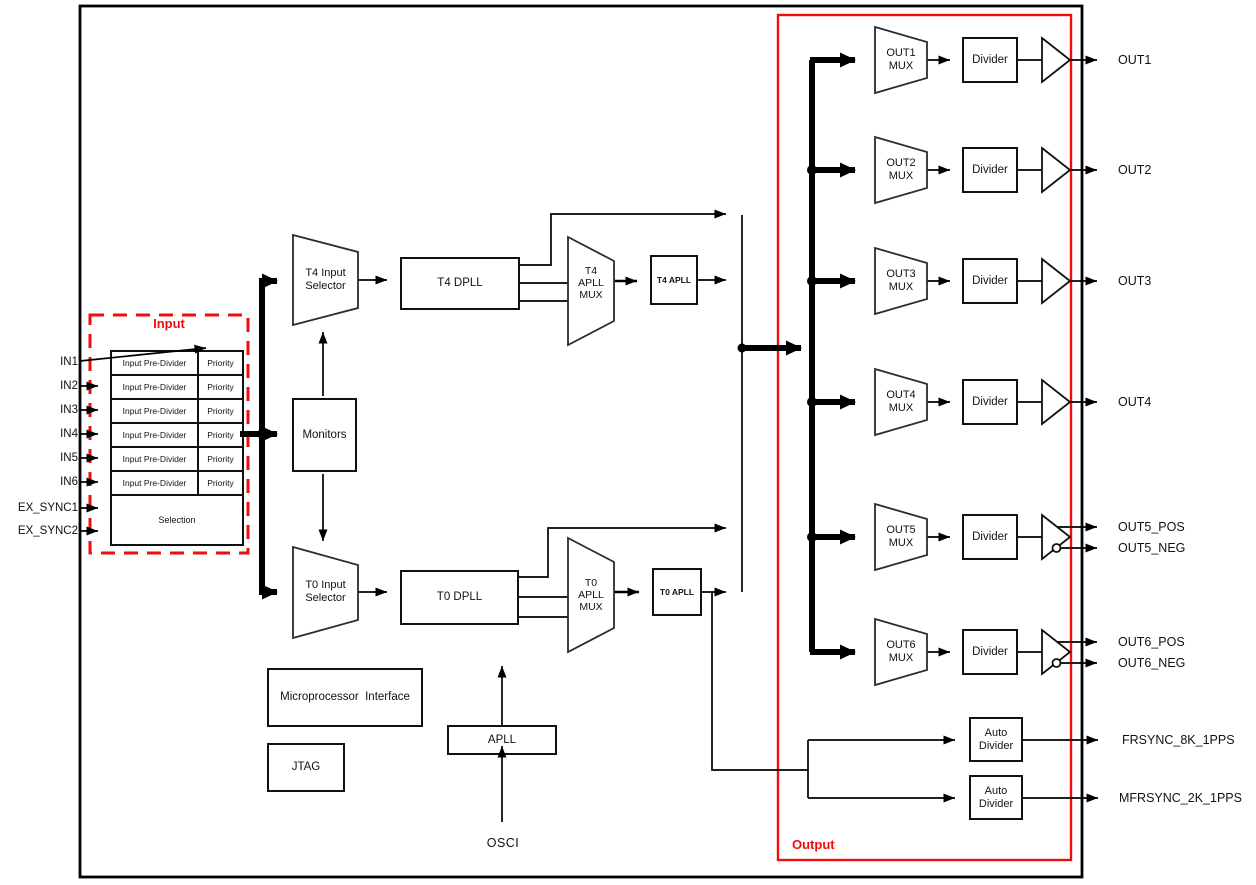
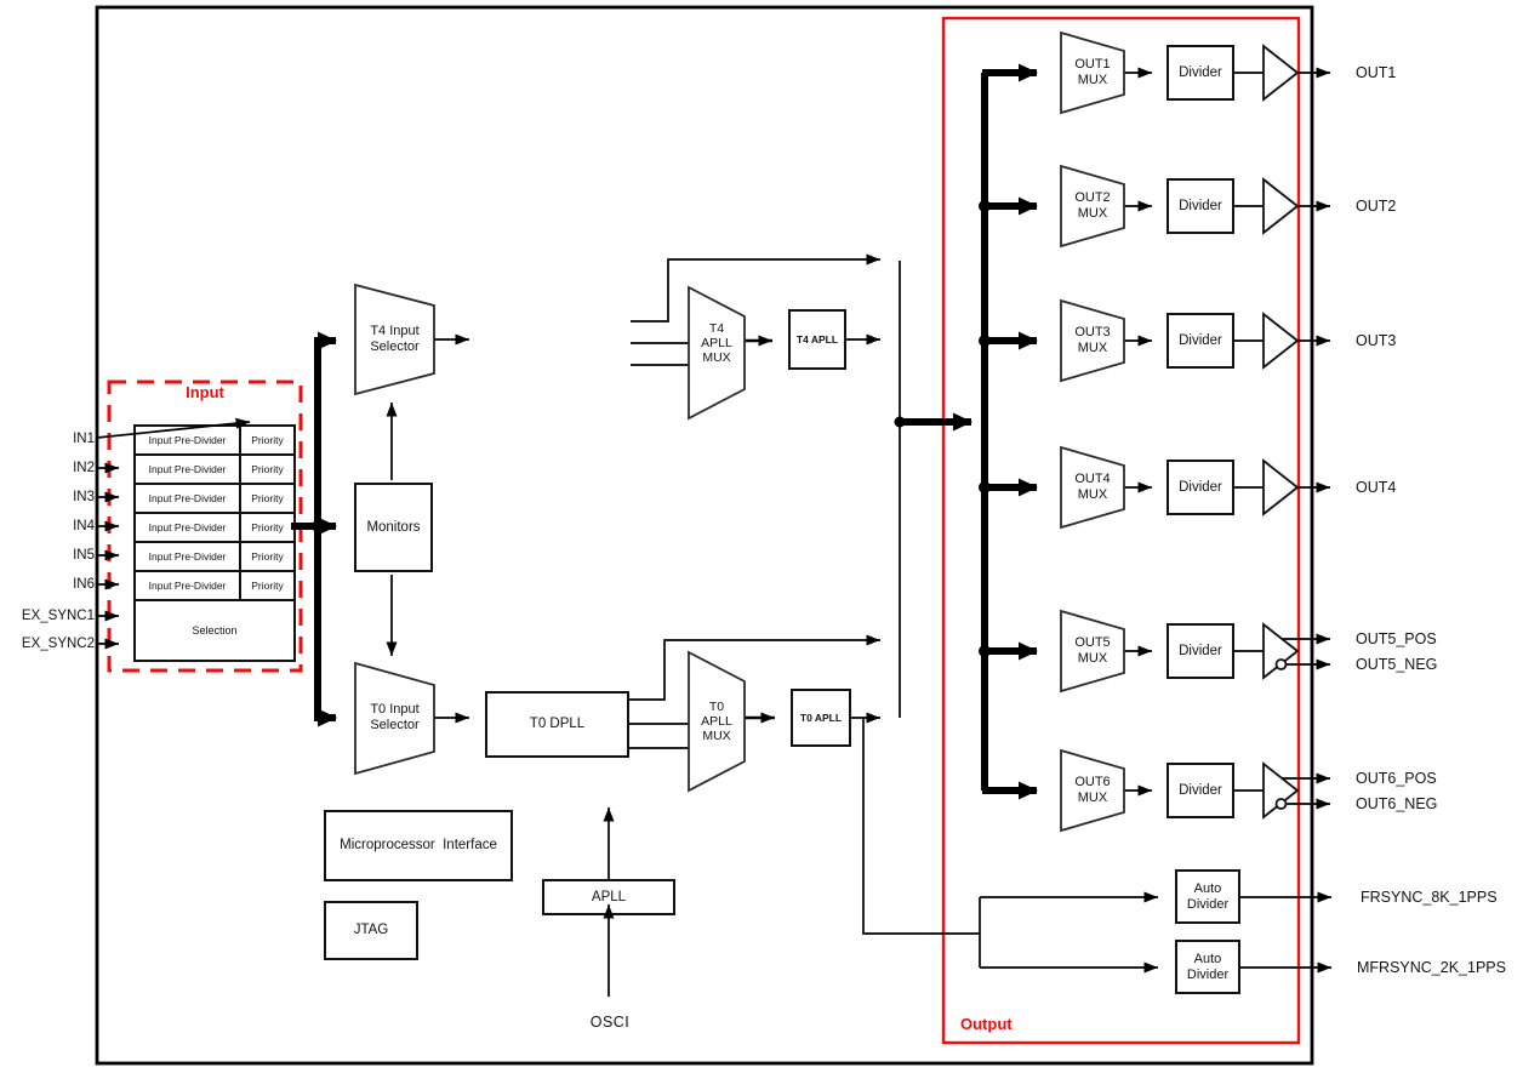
  IN1
  IN2
  IN3
  IN4
  IN5
  IN6
  EX_SYNC1
  EX_SYNC2
  Input
  Input Pre-Divider
  Priority
  Input Pre-Divider
  Priority
  Input Pre-Divider
  Priority
  Input Pre-Divider
  Priority
  Input Pre-Divider
  Priority
  Input Pre-Divider
  Priority
  Selection
  Monitors
- T4 DPLL
  T0 DPLL
  T4 APLL
  T0 APLL
  Microprocessor Interface
  JTAG
  APLL
  OSCI
  Auto
  Divider
  Auto
  Divider
  Divider
  Divider
  Divider
  Divider
  Divider
  Divider
  T4 Input
  Selector
  T0 Input
  Selector
  T4
  APLL
  MUX
  T0
  APLL
  MUX
  OUT1
  MUX
  OUT2
  MUX
  OUT3
  MUX
  OUT4
  MUX
  OUT5
  MUX
  OUT6
  MUX
  OUT1
  OUT2
  OUT3
  OUT4
  OUT5_POS
  OUT5_NEG
  OUT6_POS
  OUT6_NEG
  FRSYNC_8K_1PPS
  MFRSYNC_2K_1PPS
  Output
